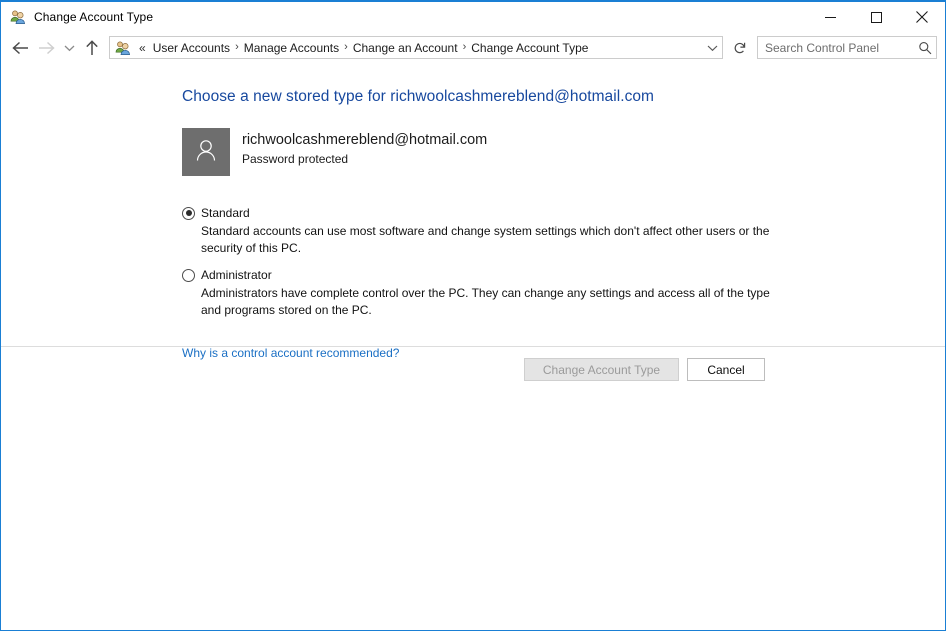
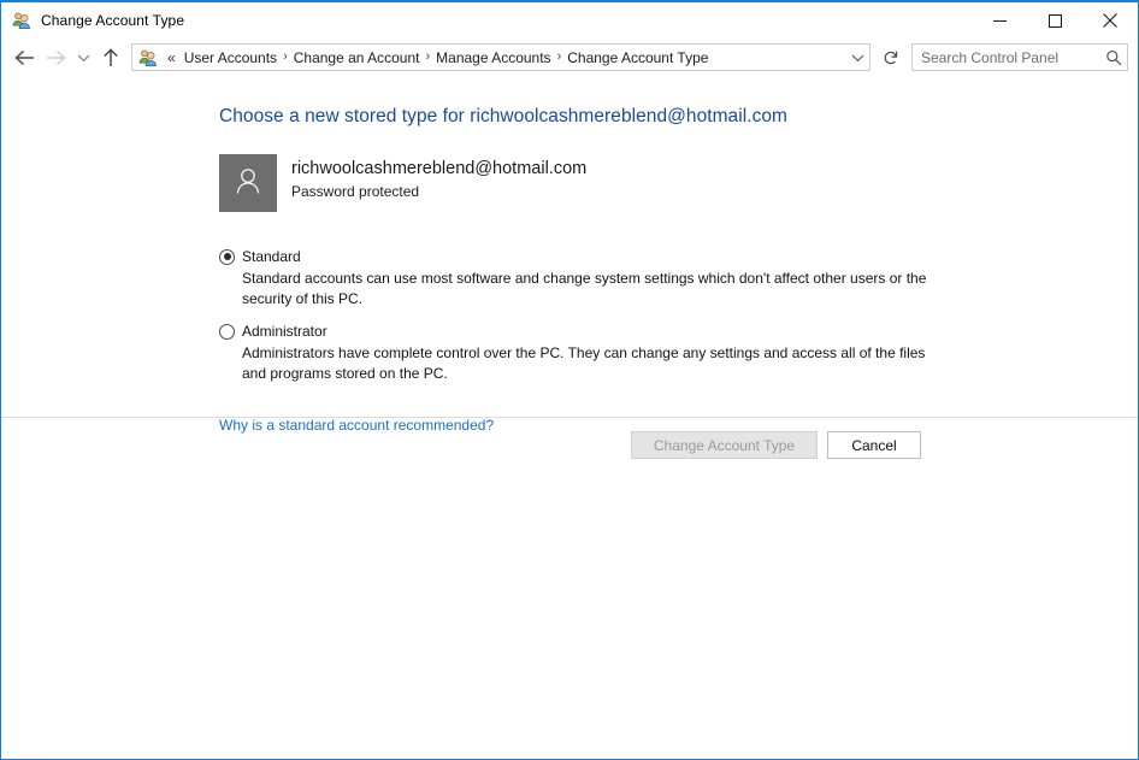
  Change Account Type
  «
  User Accounts
  ›
- Manage Accounts
+ Change an Account
  ›
- Change an Account
+ Manage Accounts
  ›
  Change Account Type
  Search Control Panel
  Choose a new stored type for richwoolcashmereblend@hotmail.com
  richwoolcashmereblend@hotmail.com
  Password protected
  Standard
  Standard accounts can use most software and change system settings which don't affect other users or the security of this PC.
  Administrator
- Administrators have complete control over the PC. They can change any settings and access all of the type and programs stored on the PC.
+ Administrators have complete control over the PC. They can change any settings and access all of the files and programs stored on the PC.
- Why is a control account recommended?
+ Why is a standard account recommended?
  Change Account Type
  Cancel
